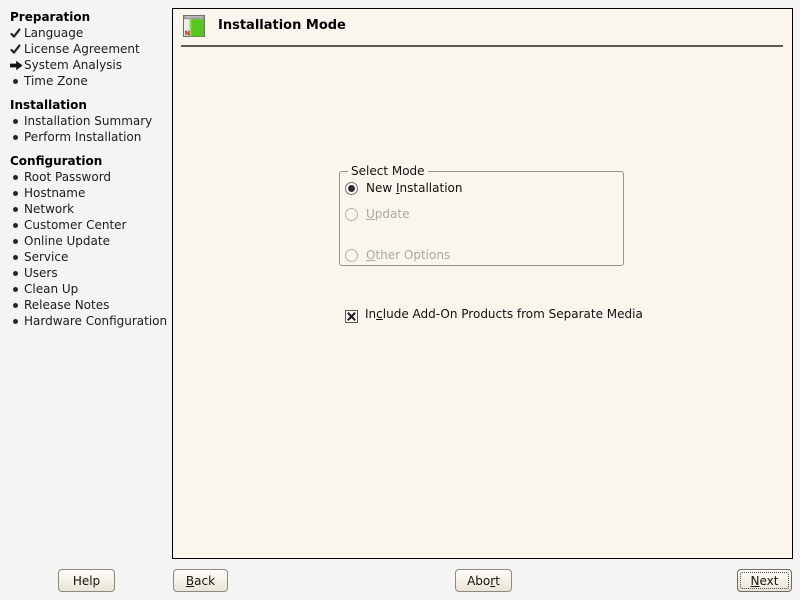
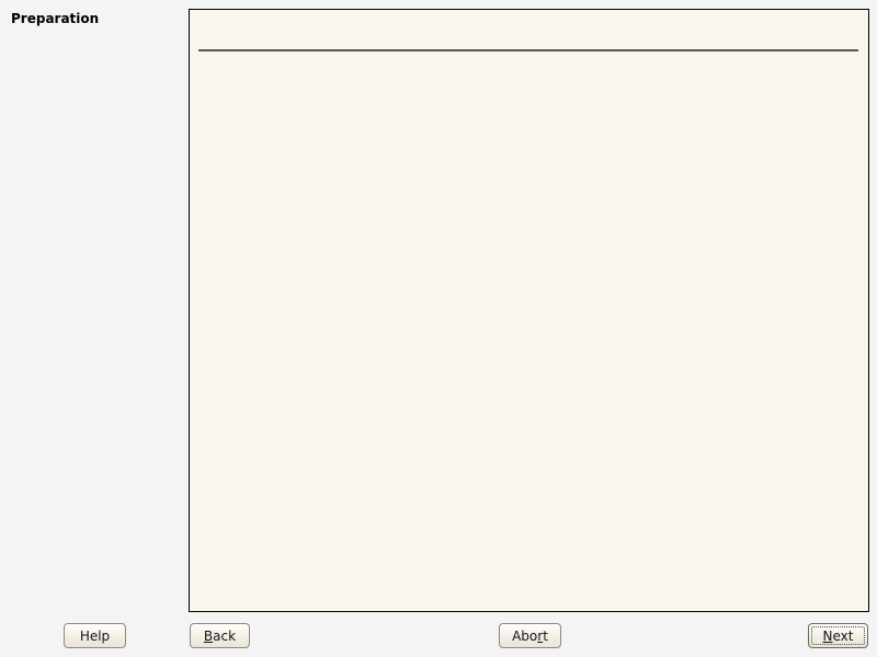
  Preparation
- Language
- License Agreement
- System Analysis
- Time Zone
- Installation
- Installation Summary
- Perform Installation
- Configuration
- Root Password
- Hostname
- Network
- Customer Center
- Online Update
- Service
- Users
- Clean Up
- Release Notes
- Hardware Configuration
- N
- Installation Mode
- Select Mode
- New Installation
- Update
- Other Options
- Include Add-On Products from Separate Media
  Help
  Back
  Abort
  Next
